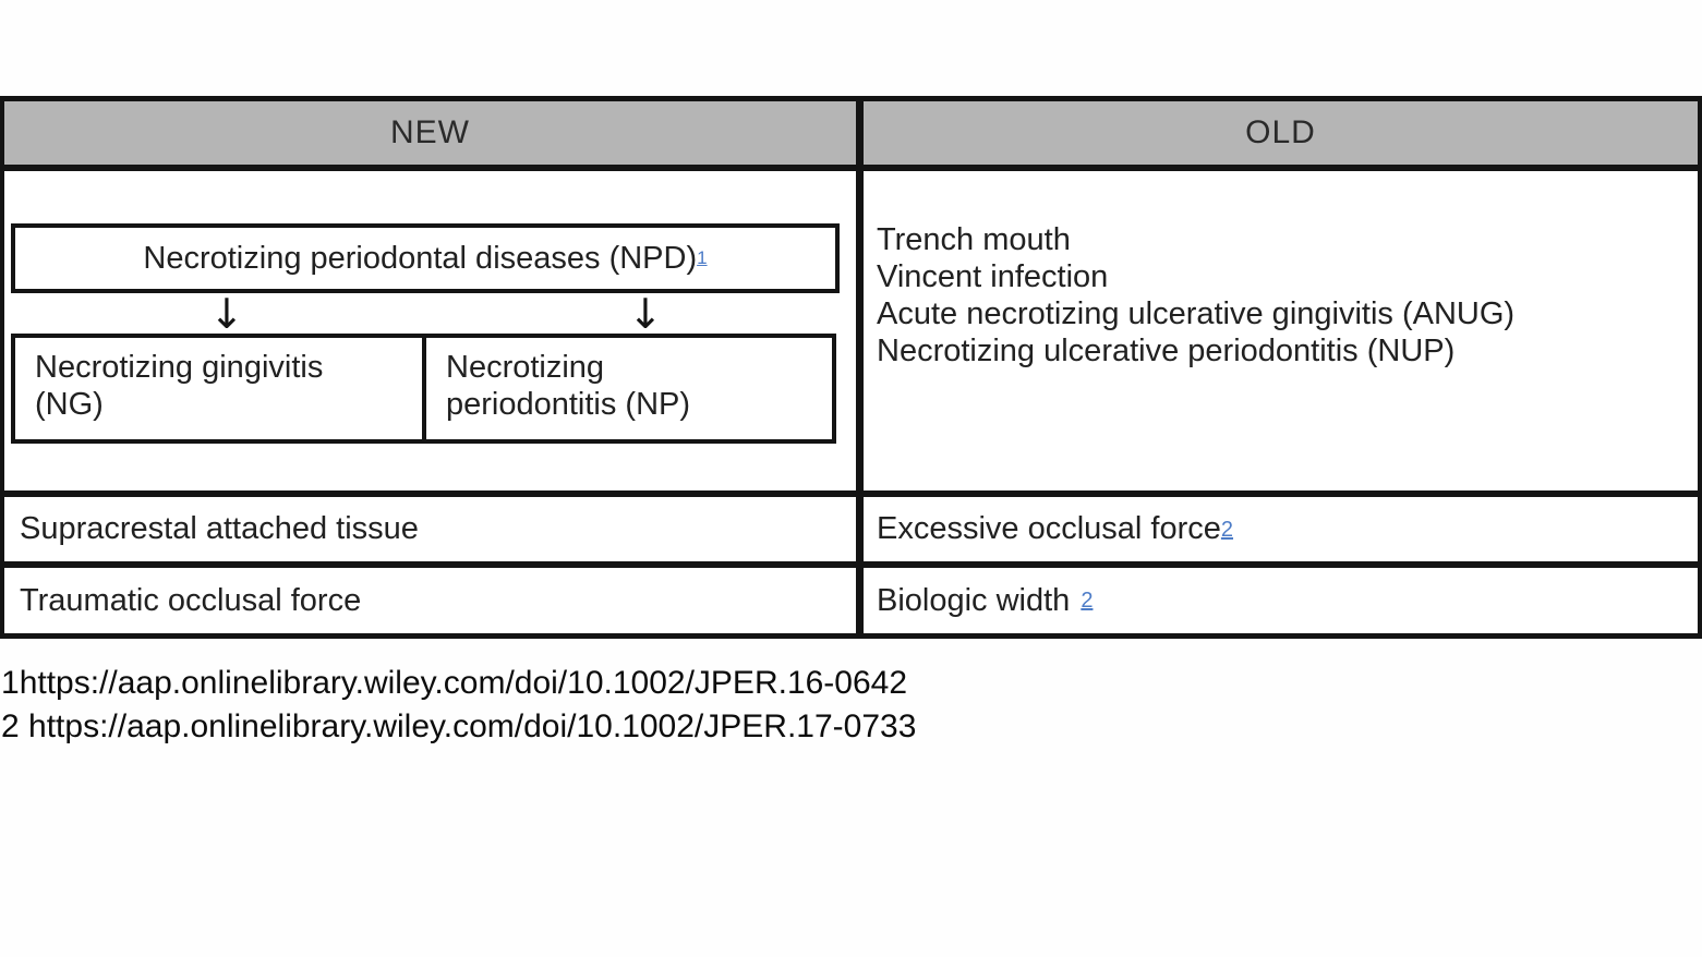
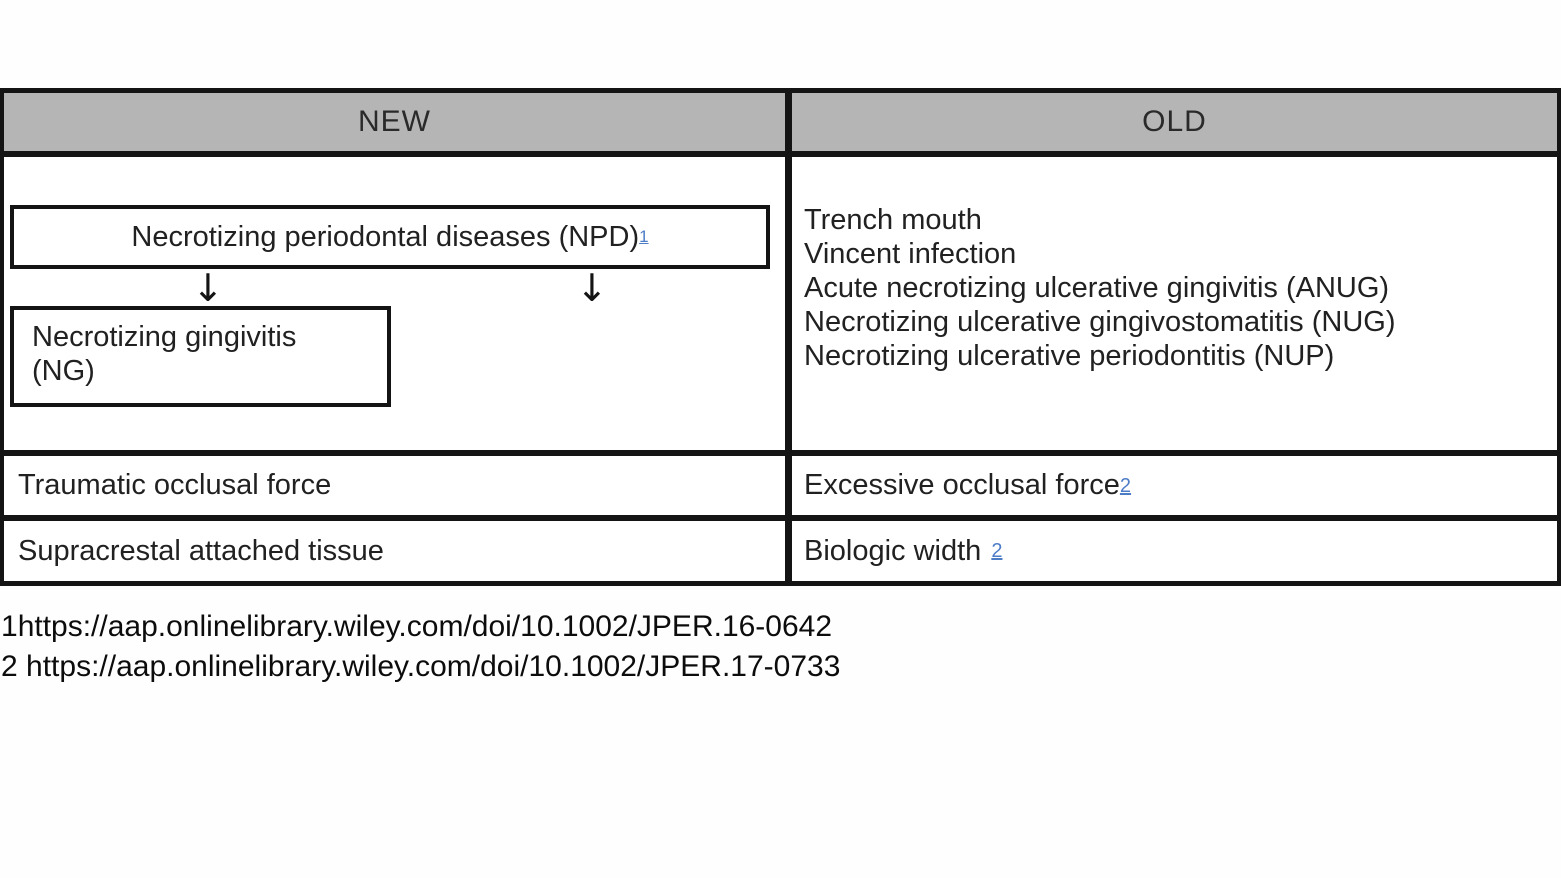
  NEW
  OLD
  Necrotizing periodontal diseases (NPD)
  1
  ↓
  ↓
  Necrotizing gingivitis
  (NG)
- Necrotizing
- periodontitis (NP)
  Trench mouth
  Vincent infection
  Acute necrotizing ulcerative gingivitis (ANUG)
+ Necrotizing ulcerative gingivostomatitis (NUG)
  Necrotizing ulcerative periodontitis (NUP)
- Supracrestal attached tissue
+ Traumatic occlusal force
  Excessive occlusal force
  2
- Traumatic occlusal force
+ Supracrestal attached tissue
  Biologic width
  2
  1https://aap.onlinelibrary.wiley.com/doi/10.1002/JPER.16-0642
  2 https://aap.onlinelibrary.wiley.com/doi/10.1002/JPER.17-0733
